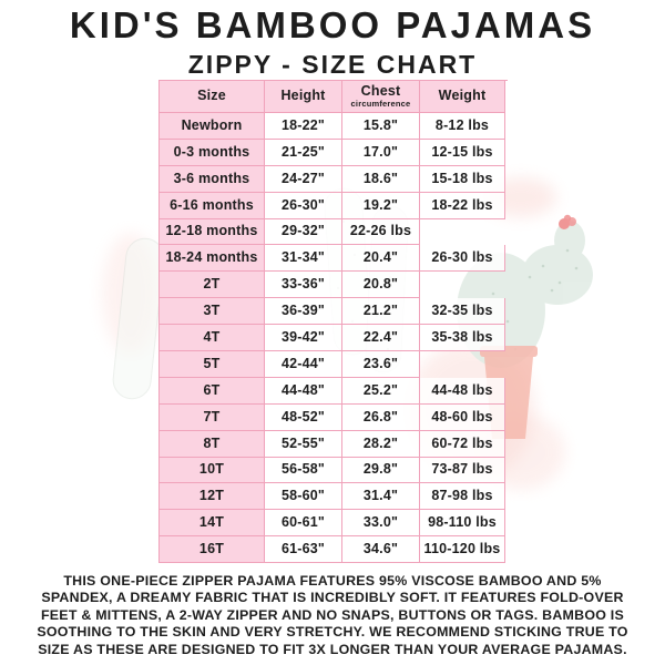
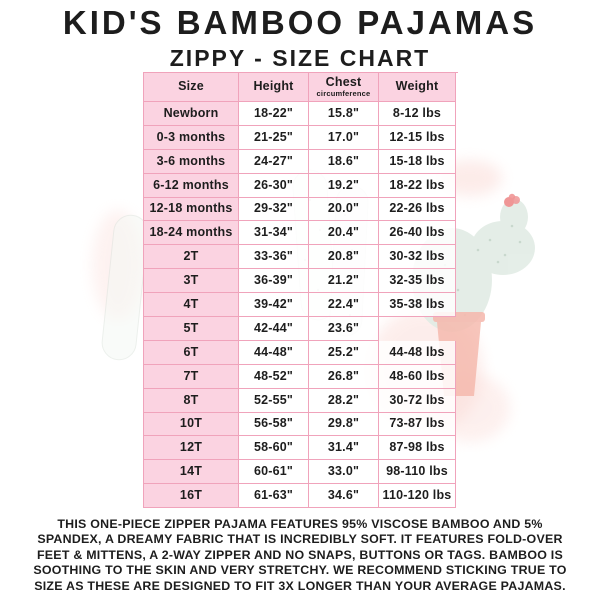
  KID'S BAMBOO PAJAMAS
  ZIPPY - SIZE CHART
  Size
  Height
  Chest
  circumference
  Weight
  Newborn
  18-22"
  15.8"
  8-12 lbs
  0-3 months
  21-25"
  17.0"
  12-15 lbs
  3-6 months
  24-27"
  18.6"
  15-18 lbs
- 6-16 months
+ 6-12 months
  26-30"
  19.2"
  18-22 lbs
  12-18 months
  29-32"
+ 20.0"
  22-26 lbs
  18-24 months
  31-34"
  20.4"
- 26-30 lbs
+ 26-40 lbs
  2T
  33-36"
  20.8"
+ 30-32 lbs
  3T
  36-39"
  21.2"
  32-35 lbs
  4T
  39-42"
  22.4"
  35-38 lbs
  5T
  42-44"
  23.6"
  6T
  44-48"
  25.2"
  44-48 lbs
  7T
  48-52"
  26.8"
  48-60 lbs
  8T
  52-55"
  28.2"
- 60-72 lbs
+ 30-72 lbs
  10T
  56-58"
  29.8"
  73-87 lbs
  12T
  58-60"
  31.4"
  87-98 lbs
  14T
  60-61"
  33.0"
  98-110 lbs
  16T
  61-63"
  34.6"
  110-120 lbs
  THIS ONE-PIECE ZIPPER PAJAMA FEATURES 95% VISCOSE BAMBOO AND 5% SPANDEX, A DREAMY FABRIC THAT IS INCREDIBLY SOFT. IT FEATURES FOLD-OVER FEET & MITTENS, A 2-WAY ZIPPER AND NO SNAPS, BUTTONS OR TAGS. BAMBOO IS SOOTHING TO THE SKIN AND VERY STRETCHY. WE RECOMMEND STICKING TRUE TO SIZE AS THESE ARE DESIGNED TO FIT 3X LONGER THAN YOUR AVERAGE PAJAMAS.
